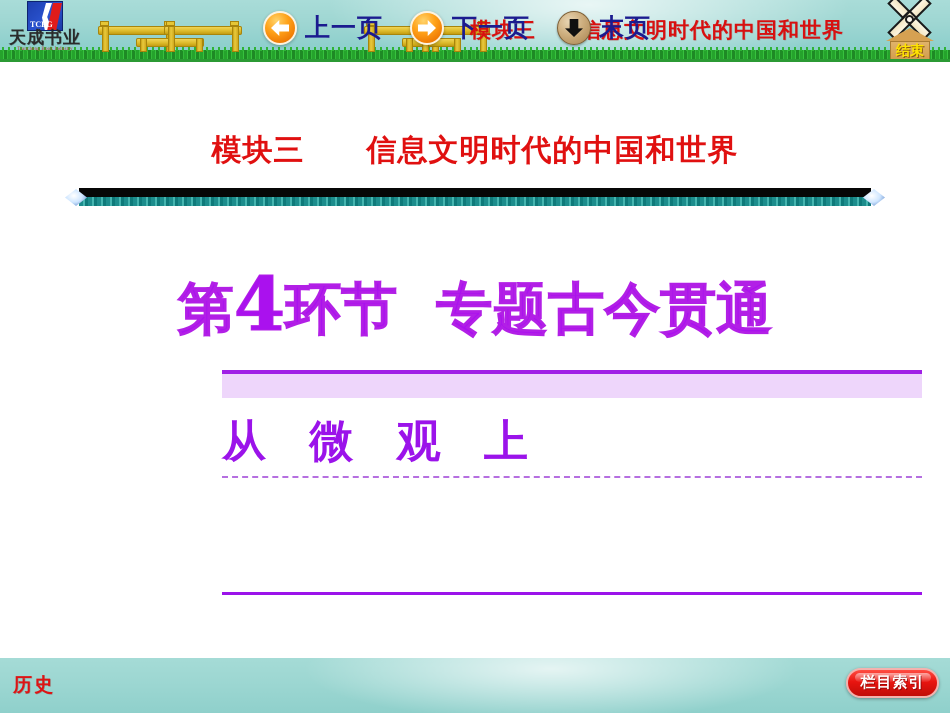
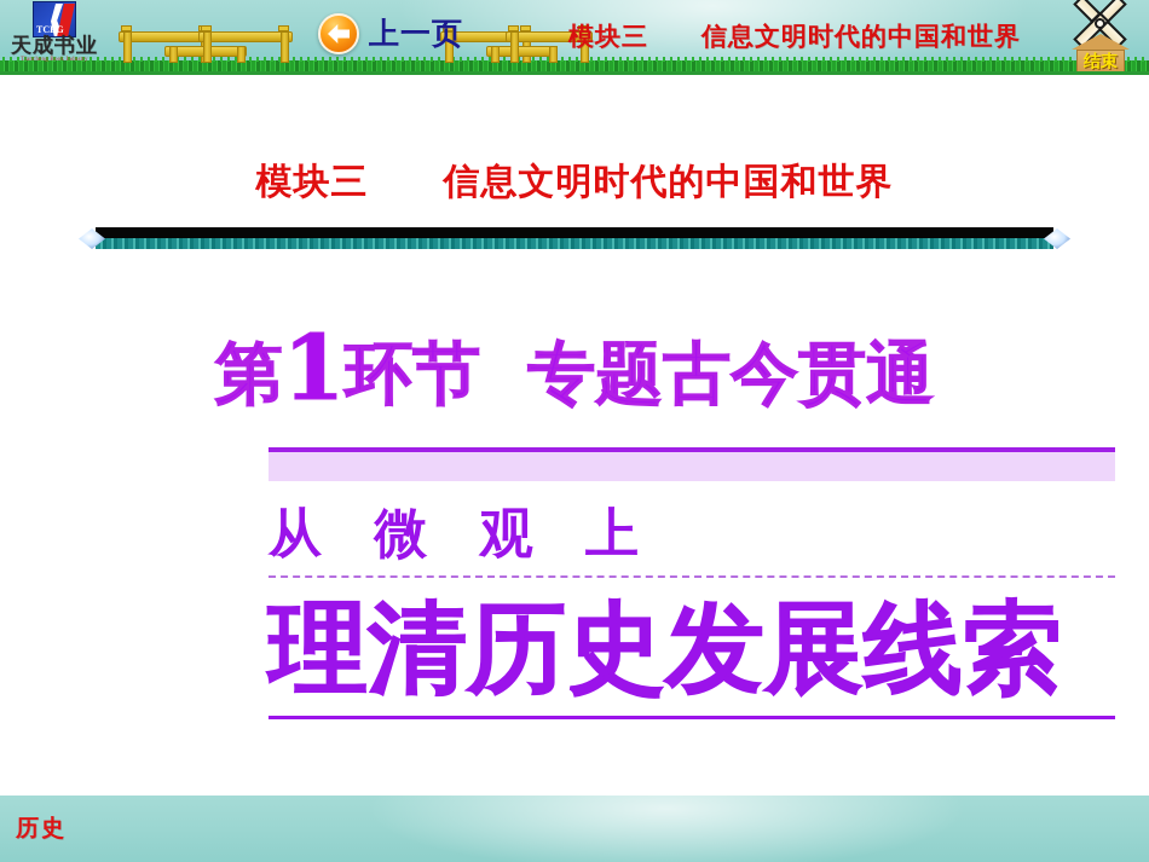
  TCBG
  天成书业
  模块三 信息文明时代的中国和世界
  结束
  模块三 信息文明时代的中国和世界
- 第4环节 专题古今贯通
+ 第1环节 专题古今贯通
  从 微 观 上
+ 理清历史发展线索
  历史
  上一页
- 下一页
- 末页
- 栏目索引
